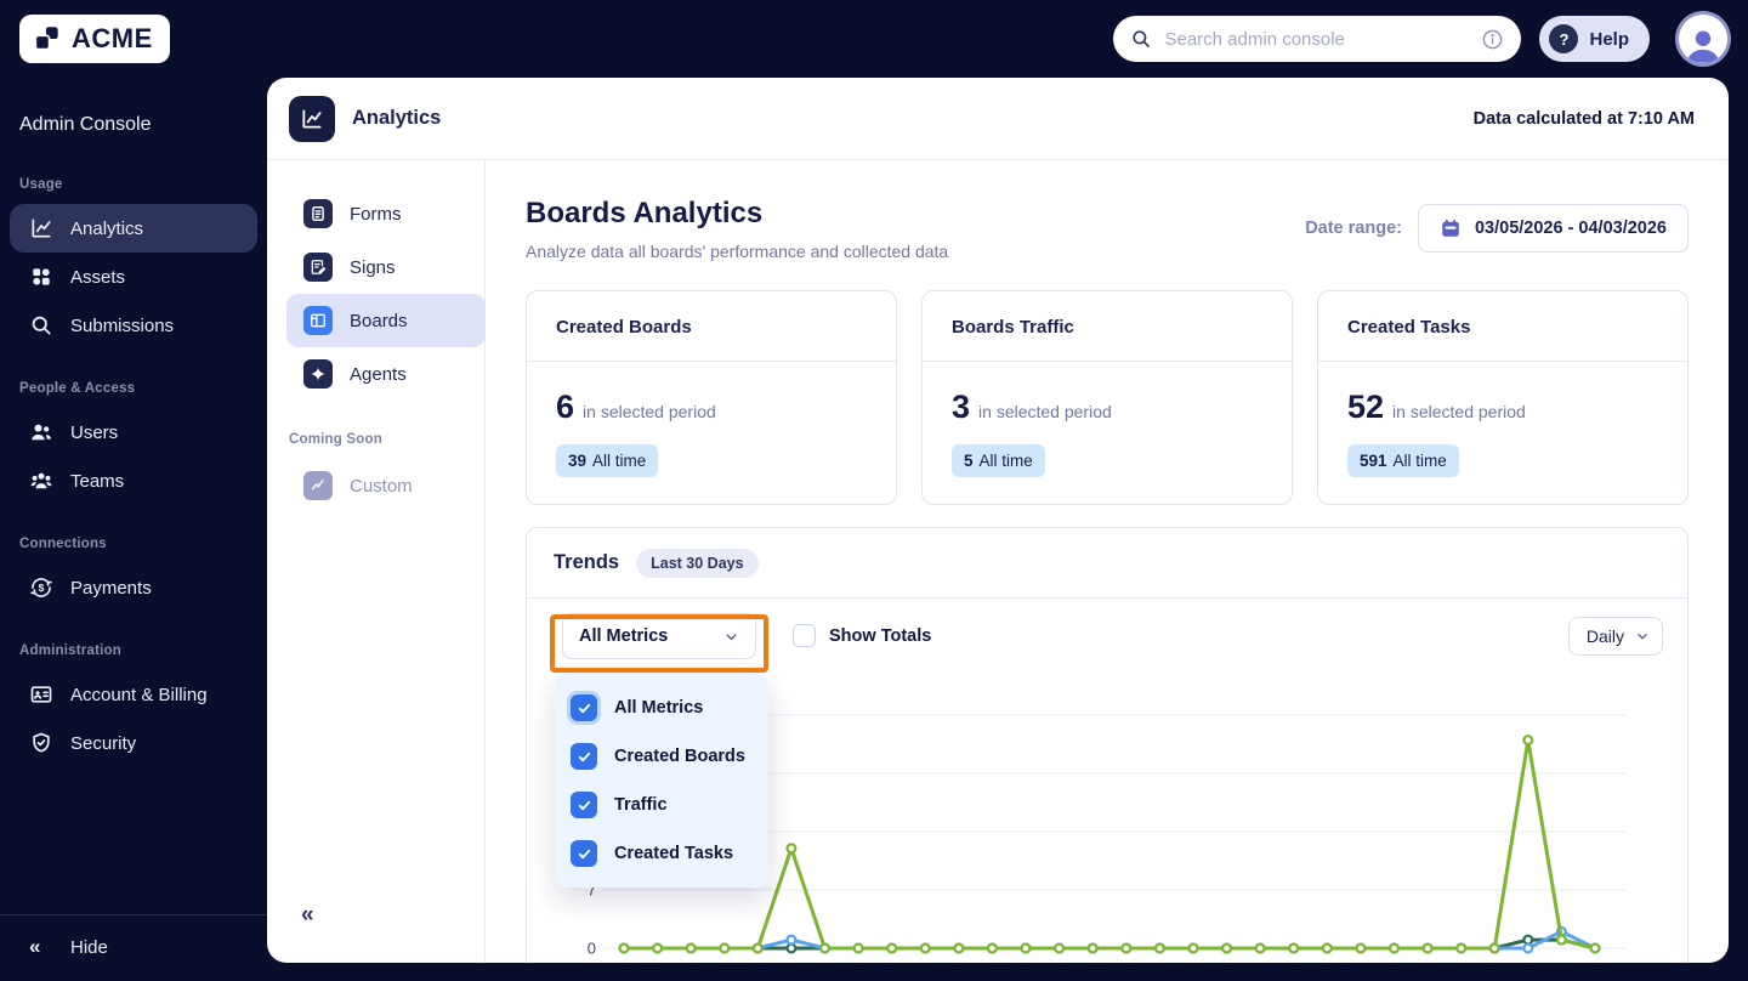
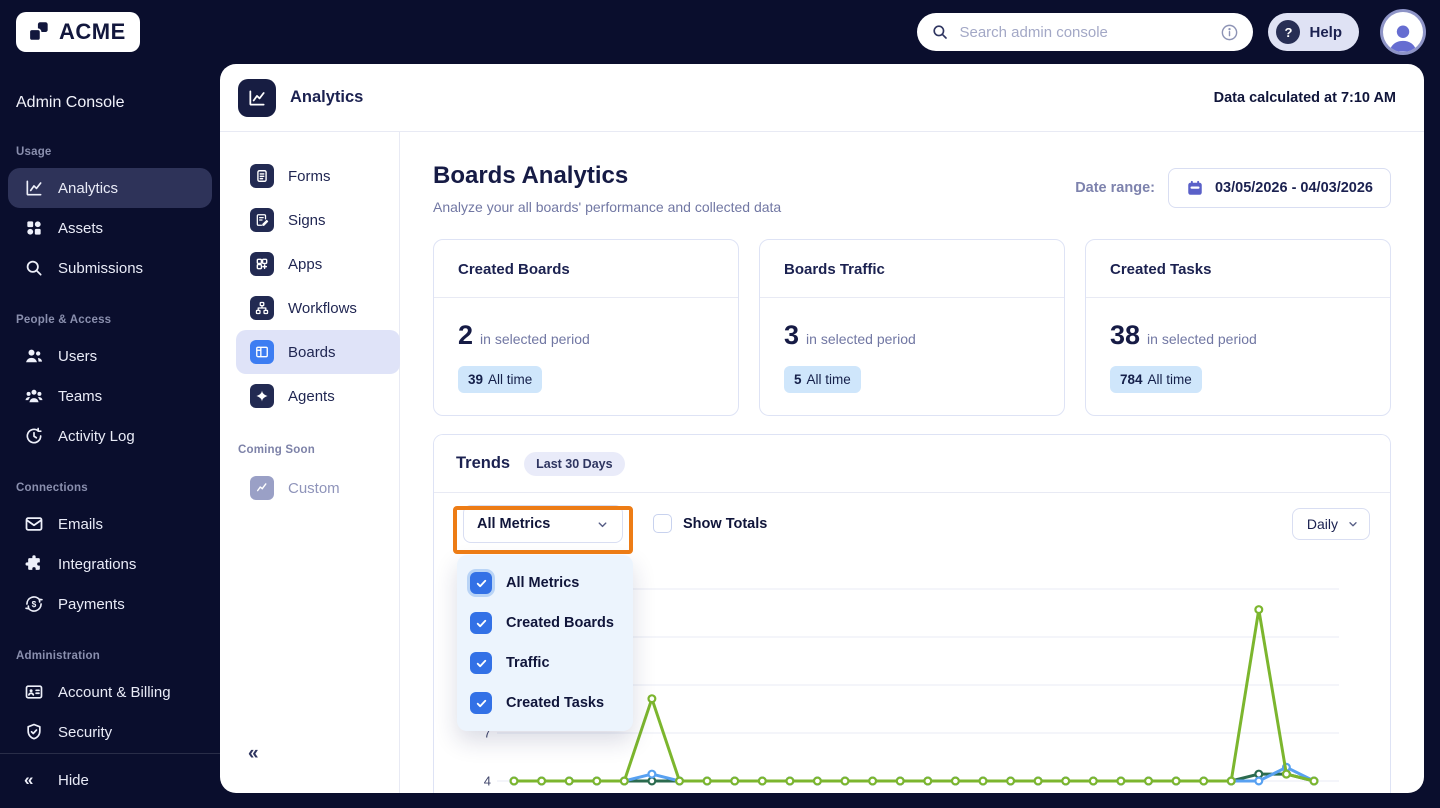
  ACME
  Search admin console
  ?
  Help
  Admin Console
  Usage
  Analytics
  Assets
  Submissions
  People & Access
  Users
  Teams
+ Activity Log
  Connections
+ Emails
+ Integrations
  $
  Payments
  Administration
  Account & Billing
  Security
  «
  Hide
  Analytics
  Data calculated at 7:10 AM
  Forms
  Signs
+ Apps
+ Workflows
  Boards
  Agents
  Coming Soon
  Custom
  «
  Boards Analytics
- Analyze data all boards' performance and collected data
+ Analyze your all boards' performance and collected data
  Date range:
  03/05/2026 - 04/03/2026
  Created Boards
- 6
+ 2
  in selected period
  39
  All time
  Boards Traffic
  3
  in selected period
  5
  All time
  Created Tasks
- 52
+ 38
  in selected period
- 591
+ 784
  All time
- 0
+ 4
  7
  Trends
  Last 30 Days
  All Metrics
  Show Totals
  Daily
  All Metrics
  Created Boards
  Traffic
  Created Tasks
